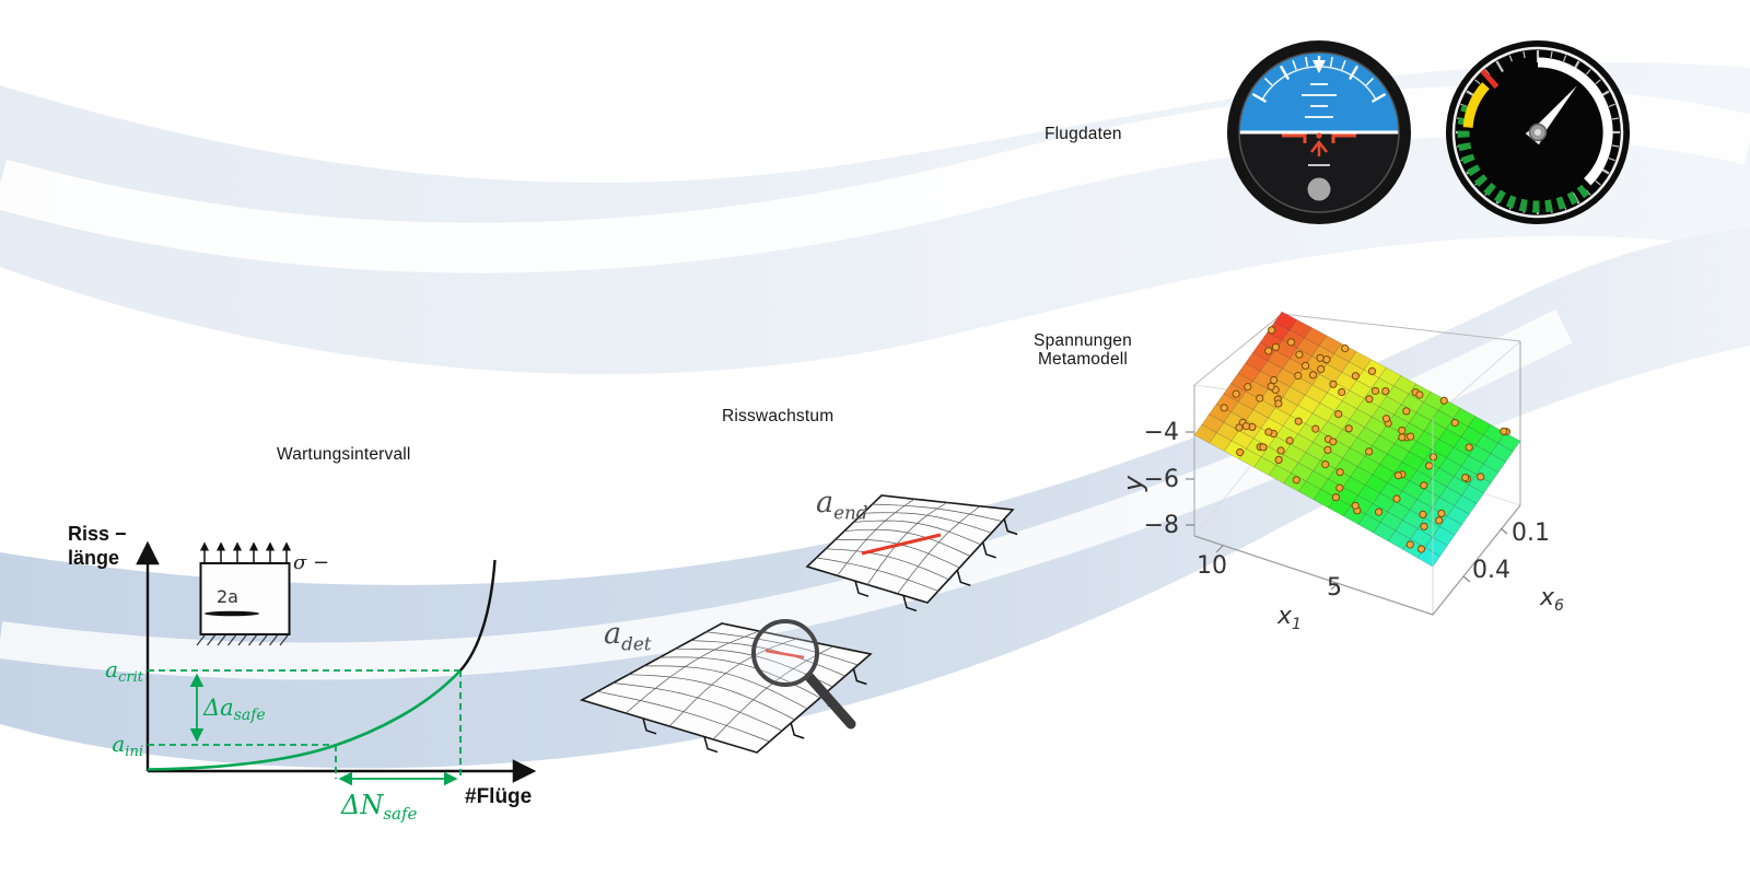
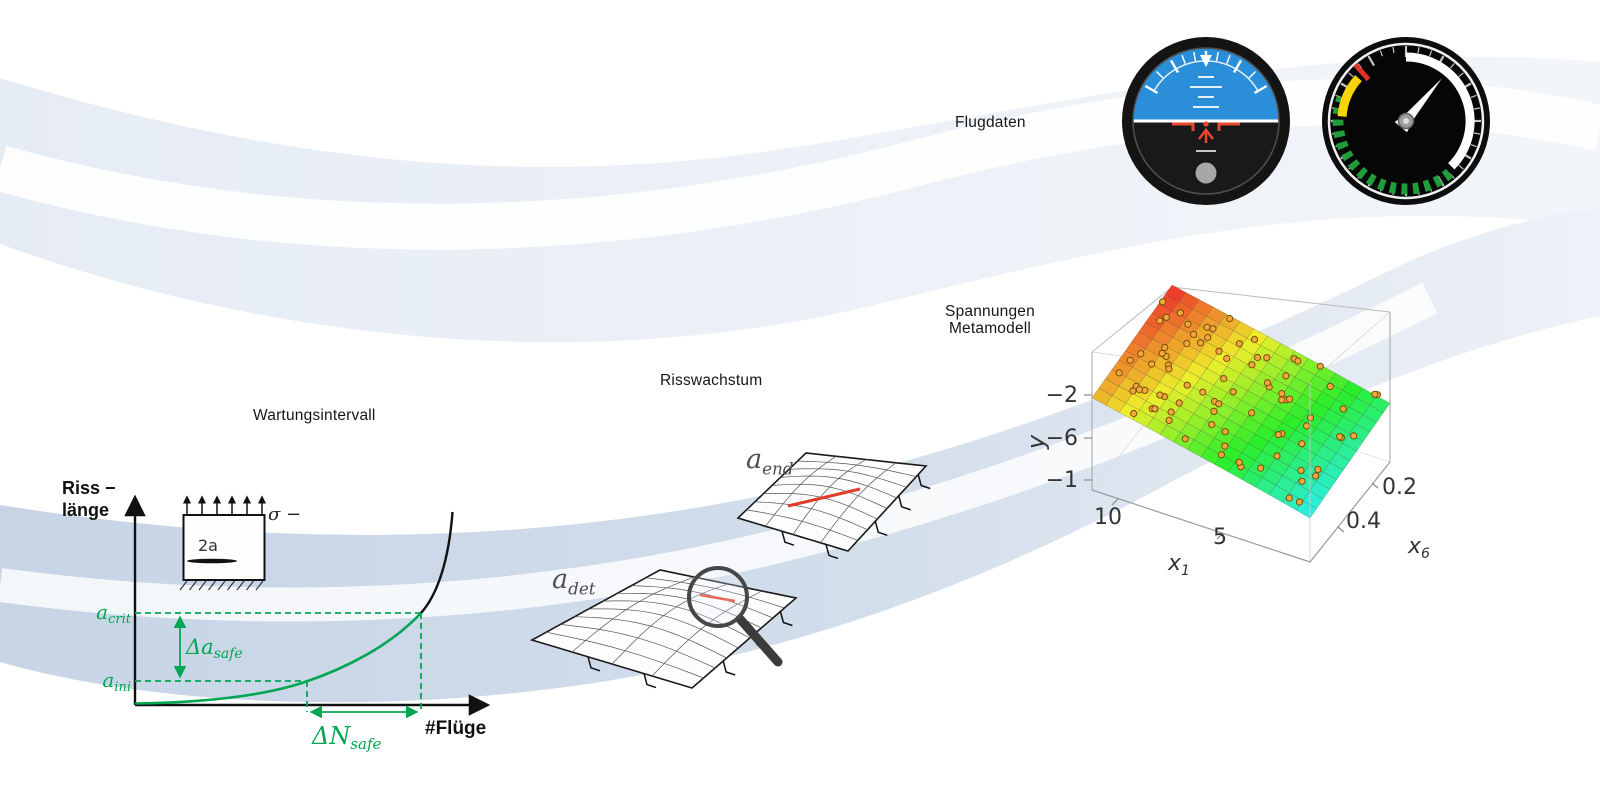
  Wartungsintervall
  Risswachstum
  Flugdaten
  Spannungen
  Metamodell
- −4
+ −2
  −6
- −8
+ −1
  10
  5
- 0.1
+ 0.2
  0.4
  x1
  x6
  aend
  adet
  Riss −
  länge
  #Flüge
  acrit
  aini
  Δasafe
  ΔNsafe
  σ −
  2a
